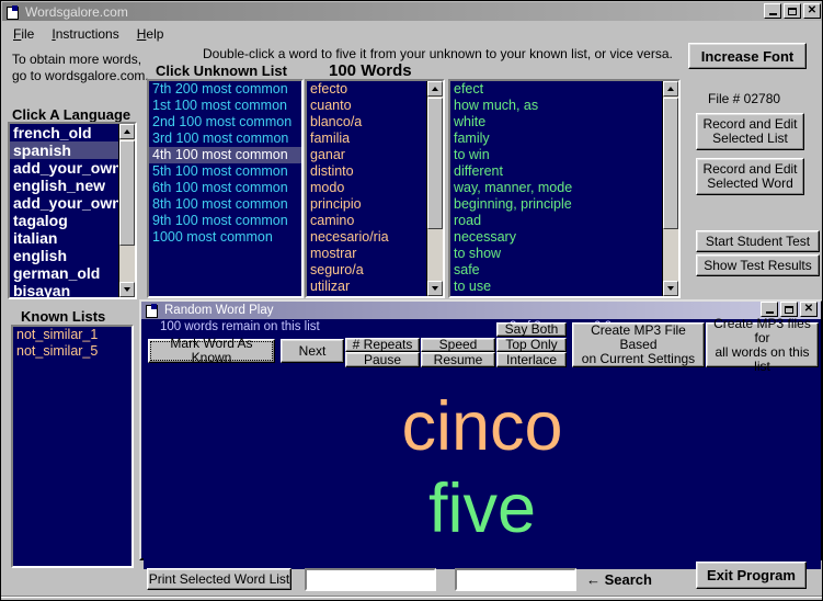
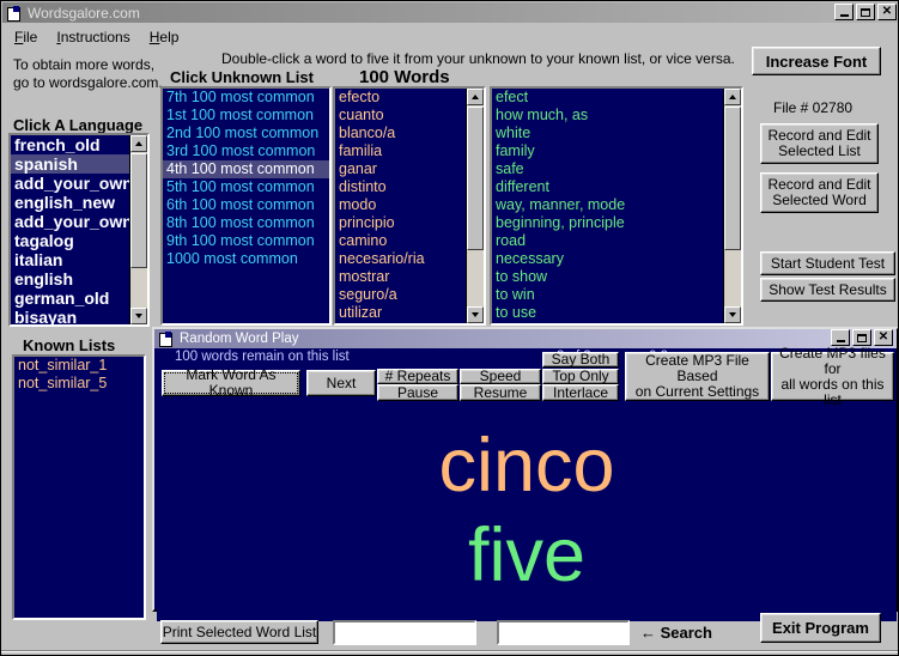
  Wordsgalore.com
  ✕
  File
  Instructions
  Help
  To obtain more words,
  go to wordsgalore.com.
  Double-click a word to five it from your unknown to your known list, or vice versa.
  Click A Language
  french_old
  spanish
  add_your_own
  english_new
  add_your_own
  tagalog
  italian
  english
  german_old
  bisayan
  Click Unknown List
- 7th 200 most common
+ 7th 100 most common
  1st 100 most common
  2nd 100 most common
  3rd 100 most common
  4th 100 most common
  5th 100 most common
  6th 100 most common
  8th 100 most common
  9th 100 most common
  1000 most common
  100 Words
  efecto
  cuanto
  blanco/a
  familia
  ganar
  distinto
  modo
  principio
  camino
  necesario/ria
  mostrar
  seguro/a
  utilizar
  efect
  how much, as
  white
  family
- to win
+ safe
  different
  way, manner, mode
  beginning, principle
  road
  necessary
  to show
- safe
+ to win
  to use
  Increase Font
  File # 02780
  Record and Edit
  Selected List
  Record and Edit
  Selected Word
  Start Student Test
  Show Test Results
  Known Lists
  not_similar_1
  not_similar_5
  Random Word Play
  ✕
  100 words remain on this list
  Mark Word As Known
  Next
  # Repeats
  Pause
  Speed
  Resume
  Say Both
  Top Only
  Interlace
  Create MP3 File Based
  on Current Settings
  Create MP3 files for
  all words on this list
  cinco
  five
  Print Selected Word List
  ← Search
  Exit Program
